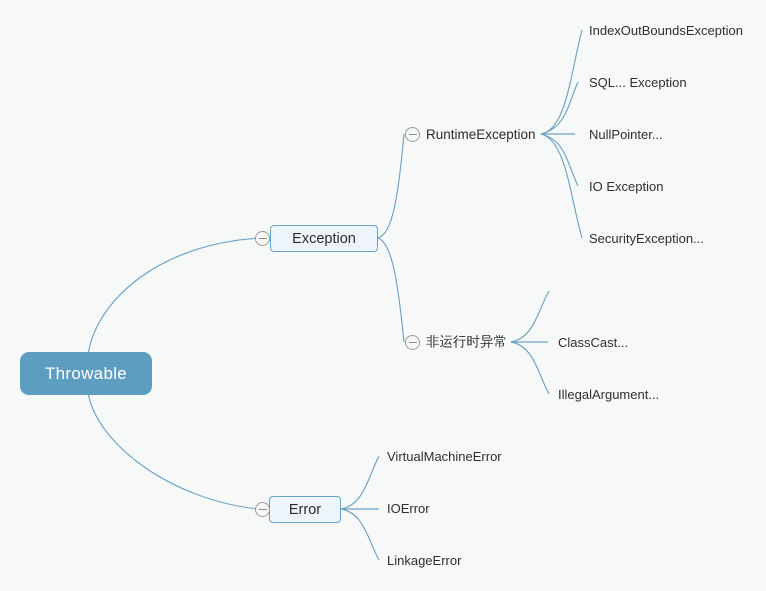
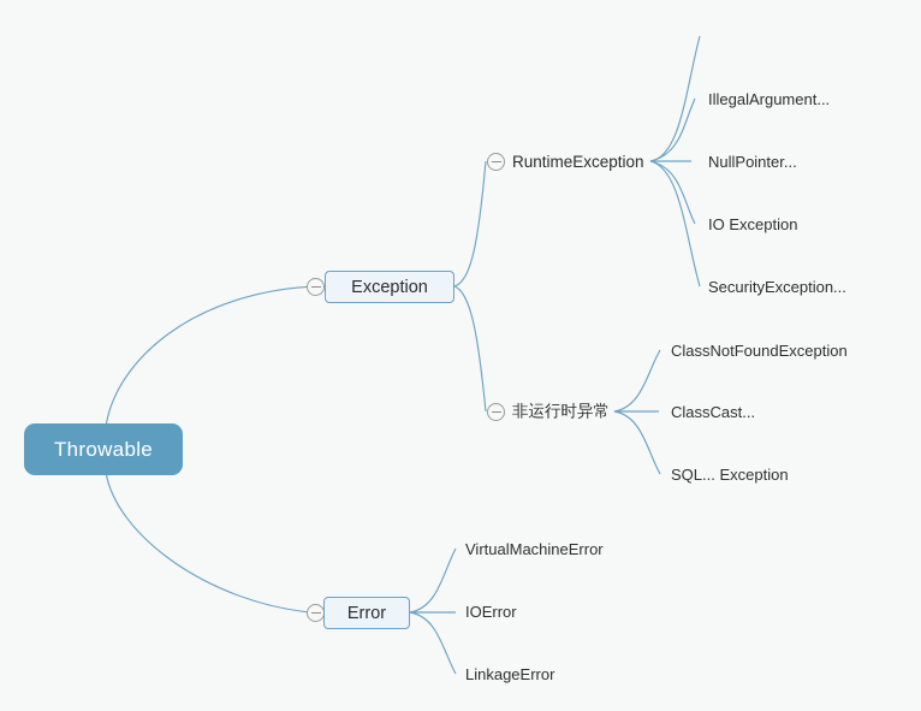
  Throwable
  Exception
  RuntimeException
- IndexOutBoundsException
- SQL... Exception
+ IllegalArgument...
  NullPointer...
  IO Exception
  SecurityException...
  非运行时异常
+ ClassNotFoundException
  ClassCast...
- IllegalArgument...
+ SQL... Exception
  Error
  VirtualMachineError
  IOError
  LinkageError
